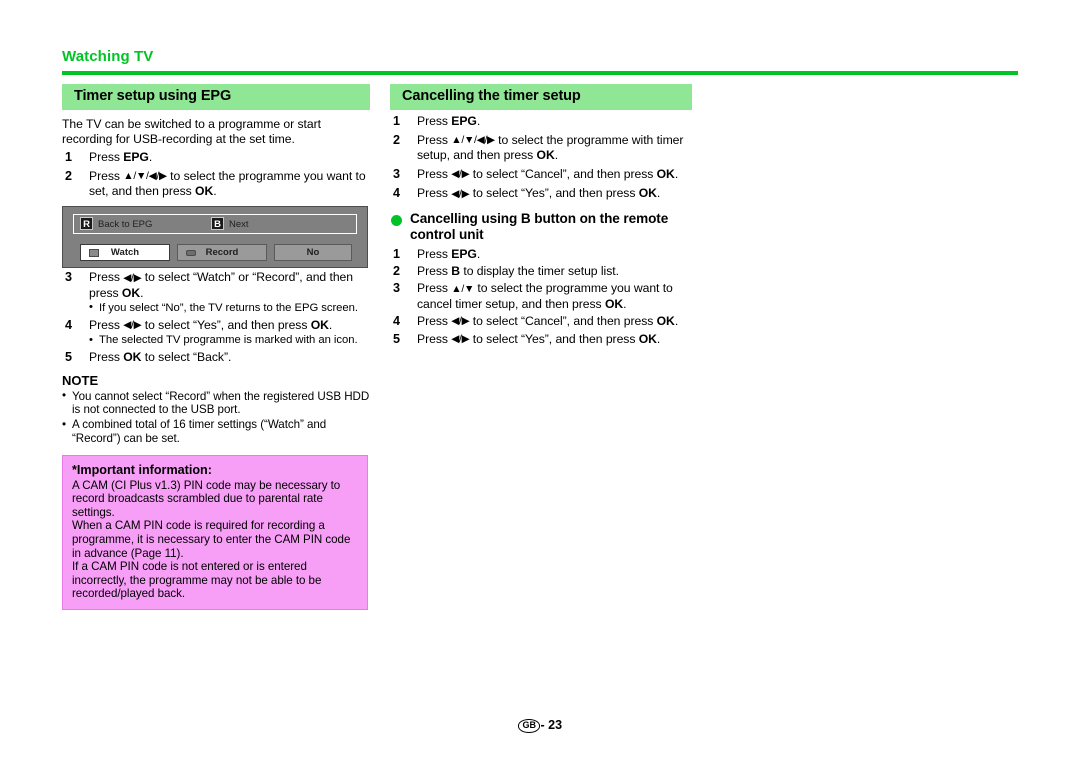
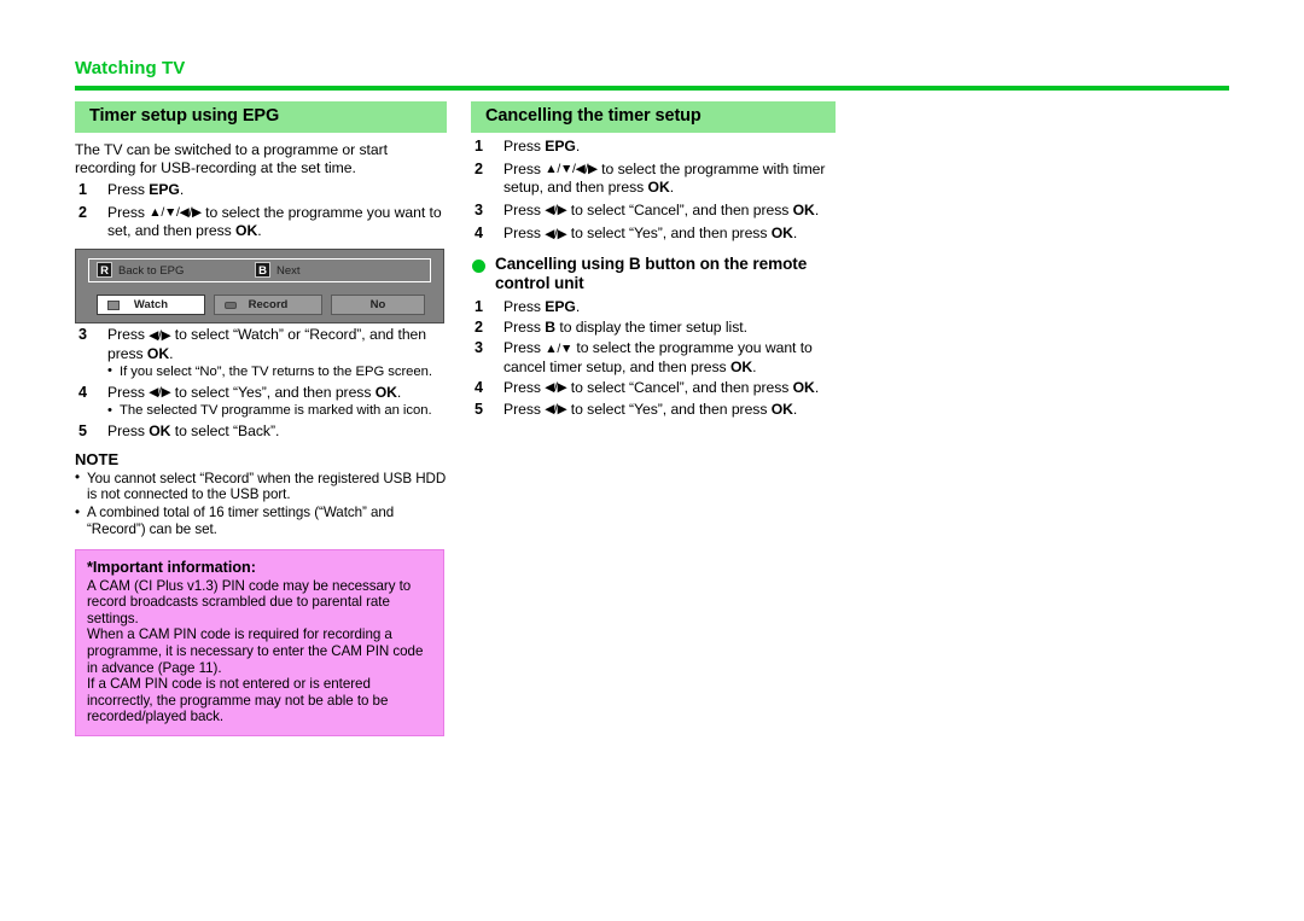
  Watching TV
  Timer setup using EPG
  The TV can be switched to a programme or start recording for USB-recording at the set time.
  1
  Press EPG.
  2
  Press ▲/▼/◀/▶ to select the programme you want to set, and then press OK.
  R
  Back to EPG
  B
  Next
  Watch
  Record
  No
  3
  Press ◀/▶ to select “Watch” or “Record”, and then press OK.
  If you select “No”, the TV returns to the EPG screen.
  4
  Press ◀/▶ to select “Yes”, and then press OK.
  The selected TV programme is marked with an icon.
  5
  Press OK to select “Back”.
  NOTE
  You cannot select “Record” when the registered USB HDD is not connected to the USB port.
  A combined total of 16 timer settings (“Watch” and “Record”) can be set.
  *Important information:
  A CAM (CI Plus v1.3) PIN code may be necessary to record broadcasts scrambled due to parental rate settings.
  When a CAM PIN code is required for recording a programme, it is necessary to enter the CAM PIN code in advance (Page 11).
  If a CAM PIN code is not entered or is entered incorrectly, the programme may not be able to be recorded/played back.
  Cancelling the timer setup
  1
  Press EPG.
  2
  Press ▲/▼/◀/▶ to select the programme with timer setup, and then press OK.
  3
  Press ◀/▶ to select “Cancel”, and then press OK.
  4
  Press ◀/▶ to select “Yes”, and then press OK.
  Cancelling using B button on the remote control unit
  1
  Press EPG.
  2
  Press B to display the timer setup list.
  3
  Press ▲/▼ to select the programme you want to cancel timer setup, and then press OK.
  4
  Press ◀/▶ to select “Cancel”, and then press OK.
  5
  Press ◀/▶ to select “Yes”, and then press OK.
- GB - 23
